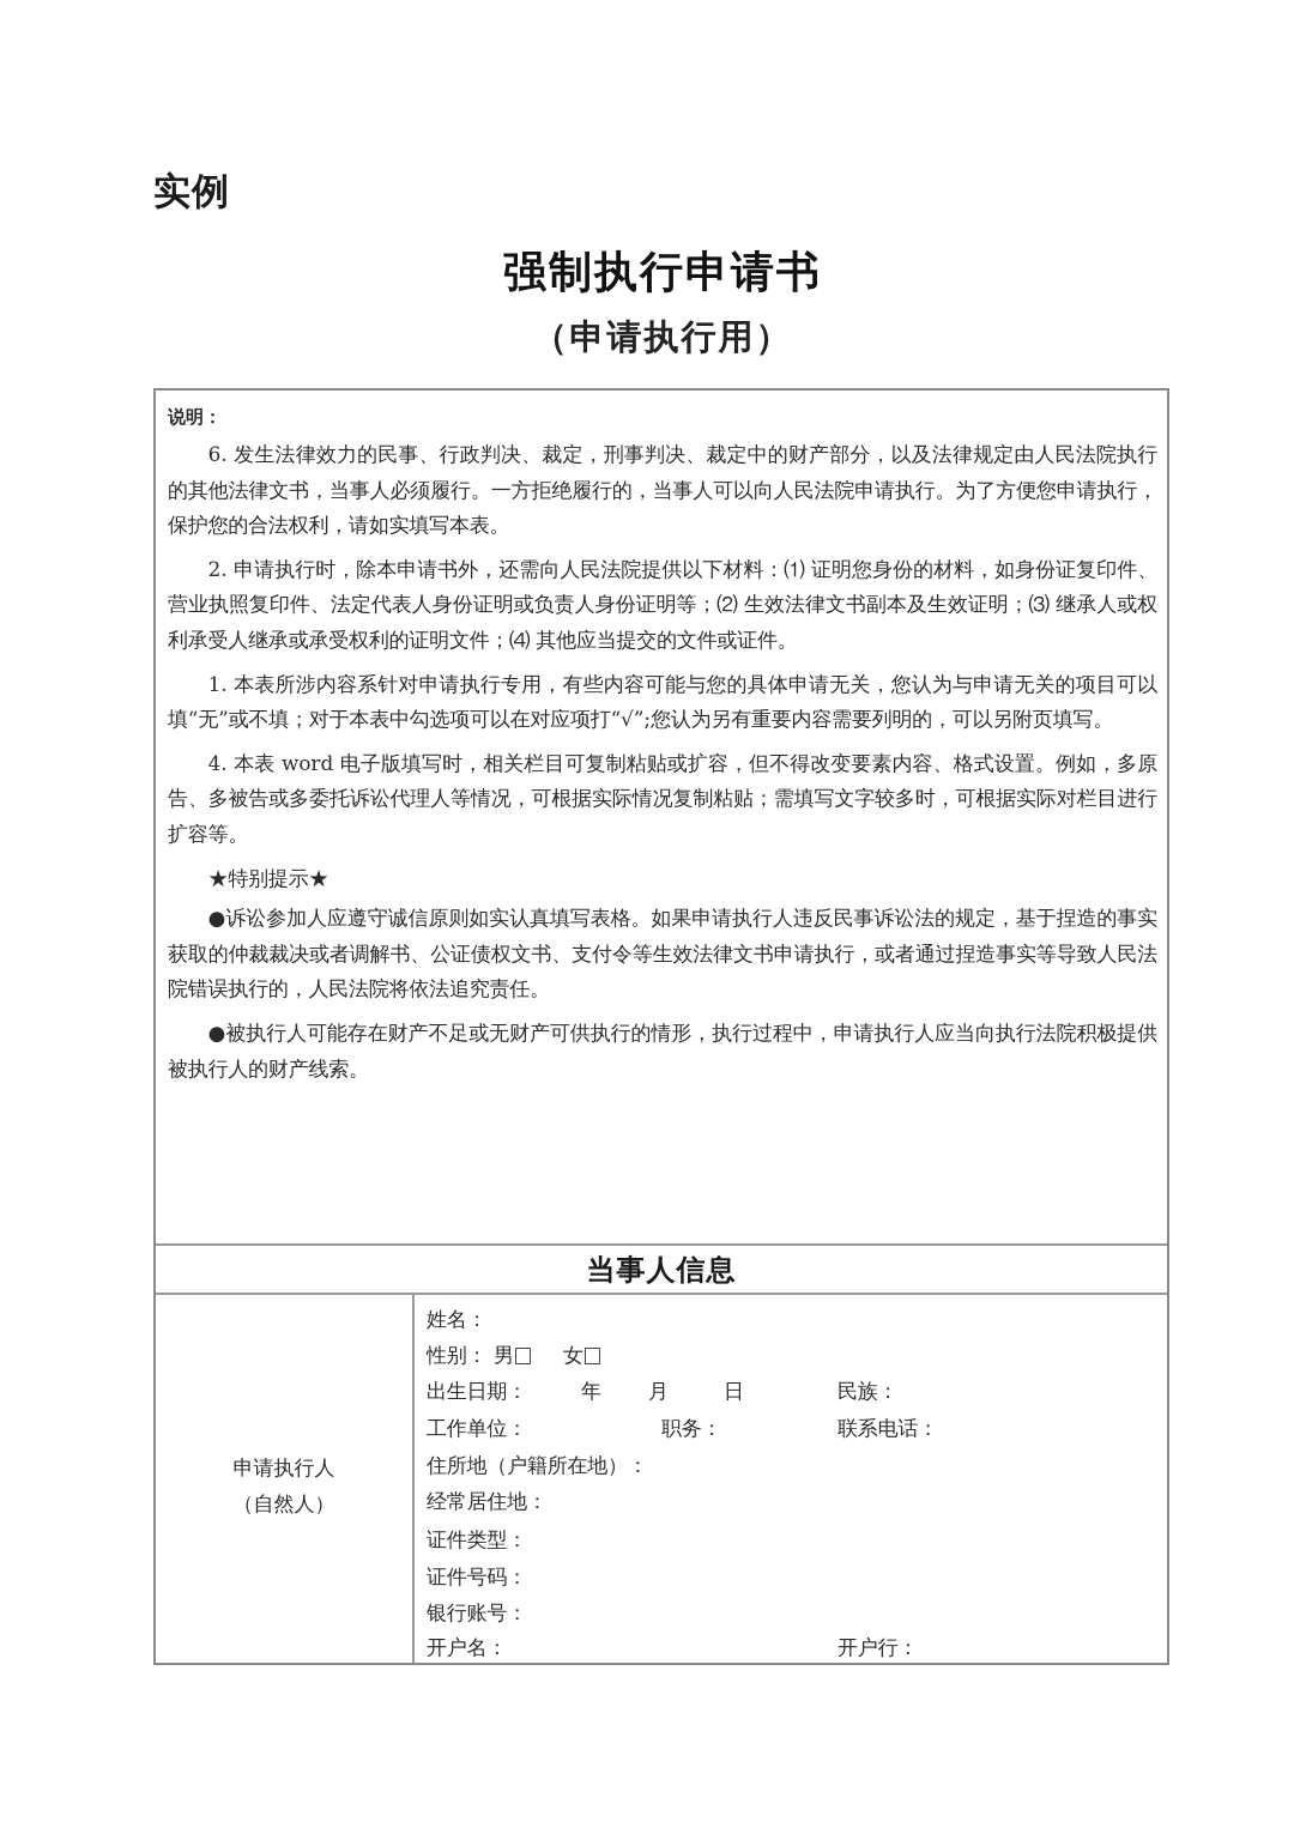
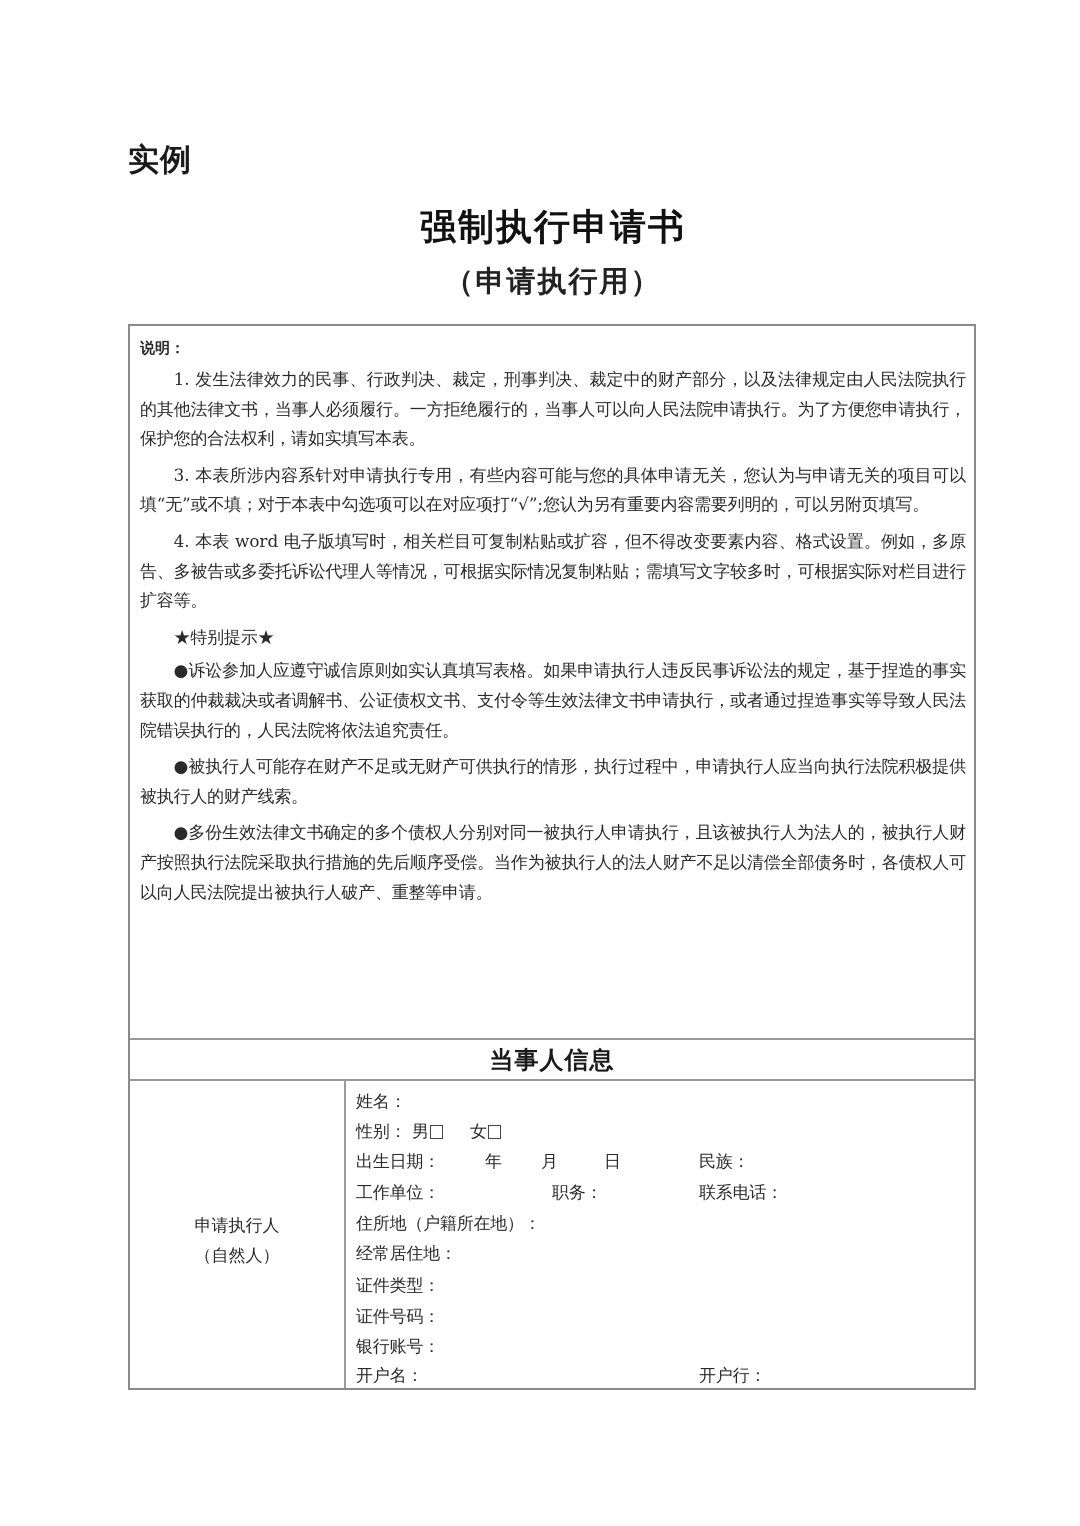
  实例
  强制执行申请书
  （申请执行用）
  说明：
- 6. 发生法律效力的民事、行政判决、裁定，刑事判决、裁定中的财产部分，以及法律规定由人民法院执行的其他法律文书，当事人必须履行。一方拒绝履行的，当事人可以向人民法院申请执行。为了方便您申请执行，保护您的合法权利，请如实填写本表。
+ 1. 发生法律效力的民事、行政判决、裁定，刑事判决、裁定中的财产部分，以及法律规定由人民法院执行的其他法律文书，当事人必须履行。一方拒绝履行的，当事人可以向人民法院申请执行。为了方便您申请执行，保护您的合法权利，请如实填写本表。
- 2. 申请执行时，除本申请书外，还需向人民法院提供以下材料：⑴ 证明您身份的材料，如身份证复印件、营业执照复印件、法定代表人身份证明或负责人身份证明等；⑵ 生效法律文书副本及生效证明；⑶ 继承人或权利承受人继承或承受权利的证明文件；⑷ 其他应当提交的文件或证件。
- 1. 本表所涉内容系针对申请执行专用，有些内容可能与您的具体申请无关，您认为与申请无关的项目可以填“无”或不填；对于本表中勾选项可以在对应项打“√”;您认为另有重要内容需要列明的，可以另附页填写。
+ 3. 本表所涉内容系针对申请执行专用，有些内容可能与您的具体申请无关，您认为与申请无关的项目可以填“无”或不填；对于本表中勾选项可以在对应项打“√”;您认为另有重要内容需要列明的，可以另附页填写。
  4. 本表 word 电子版填写时，相关栏目可复制粘贴或扩容，但不得改变要素内容、格式设置。例如，多原告、多被告或多委托诉讼代理人等情况，可根据实际情况复制粘贴；需填写文字较多时，可根据实际对栏目进行扩容等。
  ★特别提示★
  ●诉讼参加人应遵守诚信原则如实认真填写表格。如果申请执行人违反民事诉讼法的规定，基于捏造的事实获取的仲裁裁决或者调解书、公证债权文书、支付令等生效法律文书申请执行，或者通过捏造事实等导致人民法院错误执行的，人民法院将依法追究责任。
  ●被执行人可能存在财产不足或无财产可供执行的情形，执行过程中，申请执行人应当向执行法院积极提供被执行人的财产线索。
+ ●多份生效法律文书确定的多个债权人分别对同一被执行人申请执行，且该被执行人为法人的，被执行人财产按照执行法院采取执行措施的先后顺序受偿。当作为被执行人的法人财产不足以清偿全部债务时，各债权人可以向人民法院提出被执行人破产、重整等申请。
  当事人信息
  申请执行人
  （自然人）
  姓名：
  性别：
  男
  女
  出生日期：
  年
  月
  日
  民族：
  工作单位：
  职务：
  联系电话：
  住所地（户籍所在地）：
  经常居住地：
  证件类型：
  证件号码：
  银行账号：
  开户名：
  开户行：
